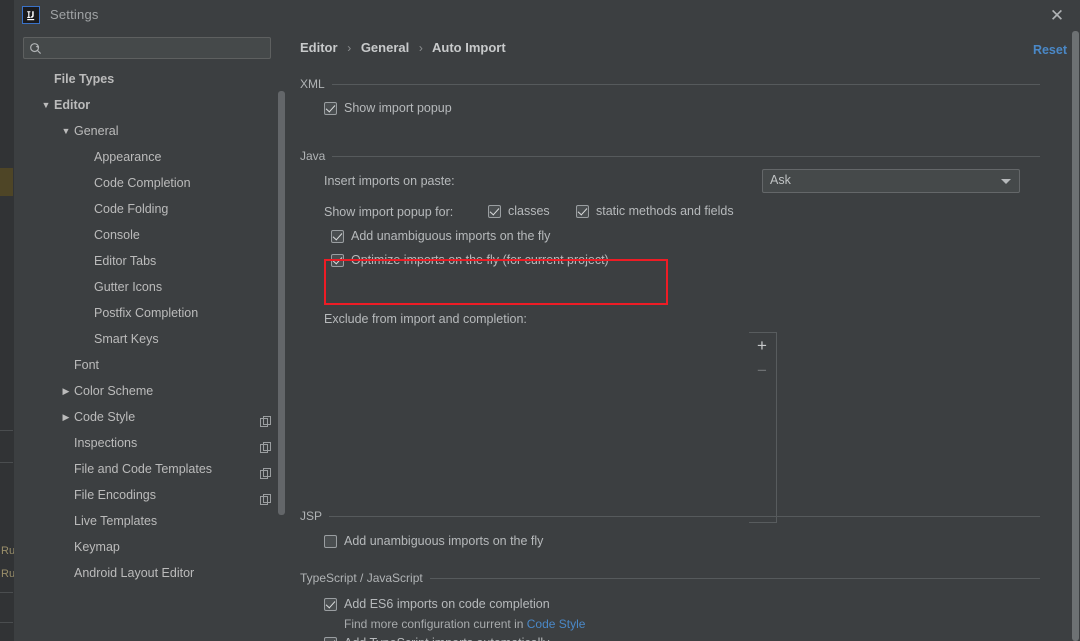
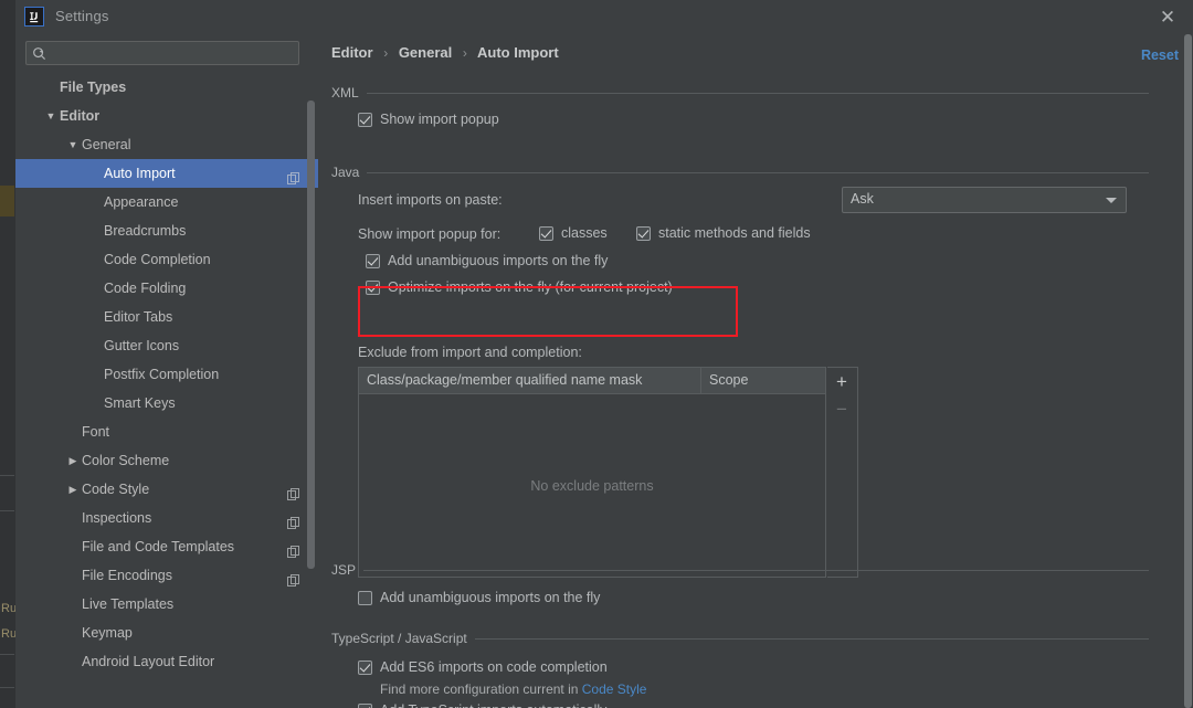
  Settings
  ✕
  File Types
  ▼
  Editor
  ▼
  General
+ Auto Import
  Appearance
+ Breadcrumbs
  Code Completion
  Code Folding
- Console
  Editor Tabs
  Gutter Icons
  Postfix Completion
  Smart Keys
  Font
  ▶
  Color Scheme
  ▶
  Code Style
  Inspections
  File and Code Templates
  File Encodings
  Live Templates
  Keymap
  Android Layout Editor
  Editor › General › Auto Import
  Reset
  XML
  Show import popup
  Java
  Insert imports on paste:
  Ask
  Show import popup for:
  classes
  static methods and fields
  Add unambiguous imports on the fly
  Optimize imports on the fly (for current project)
  Exclude from import and completion:
+ Class/package/member qualified name mask
+ Scope
+ No exclude patterns
  +
  −
  JSP
  Add unambiguous imports on the fly
  TypeScript / JavaScript
  Add ES6 imports on code completion
  Find more configuration current in Code Style
